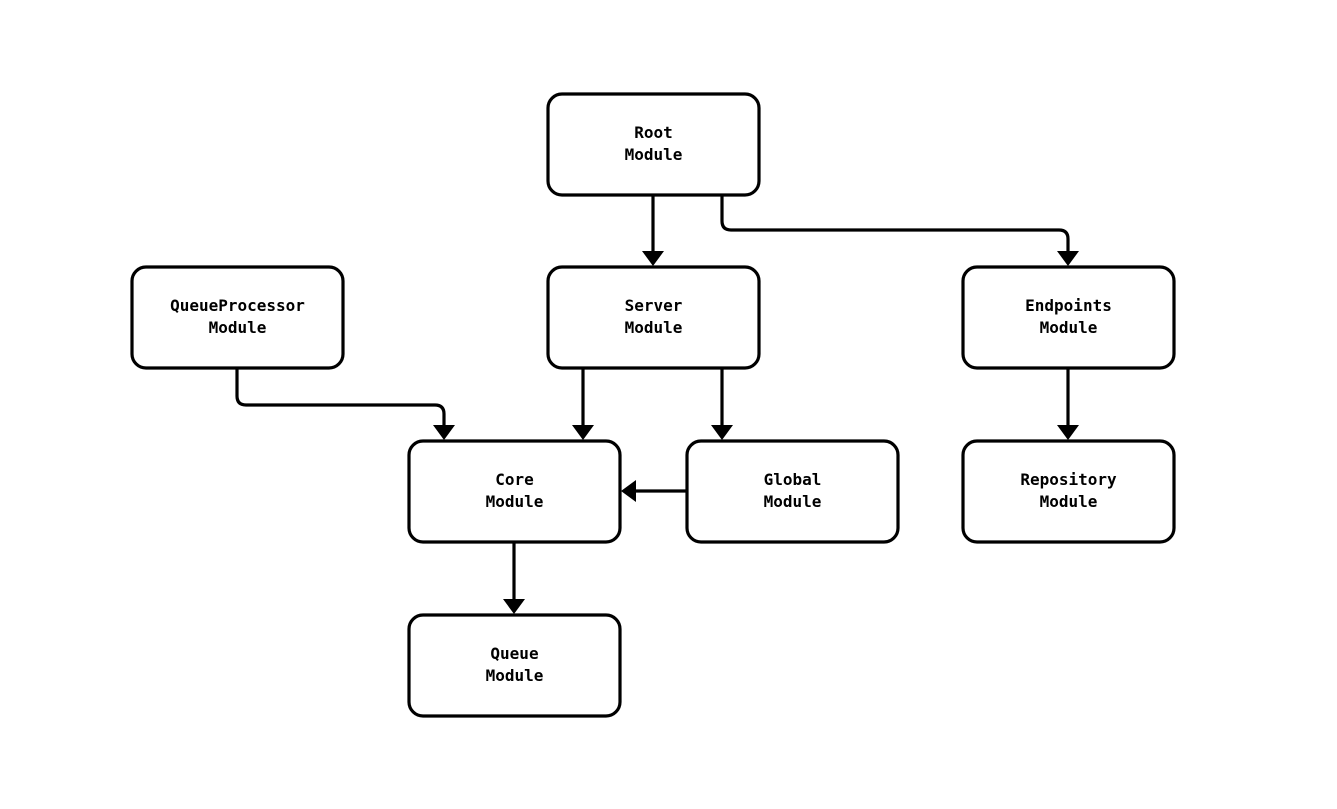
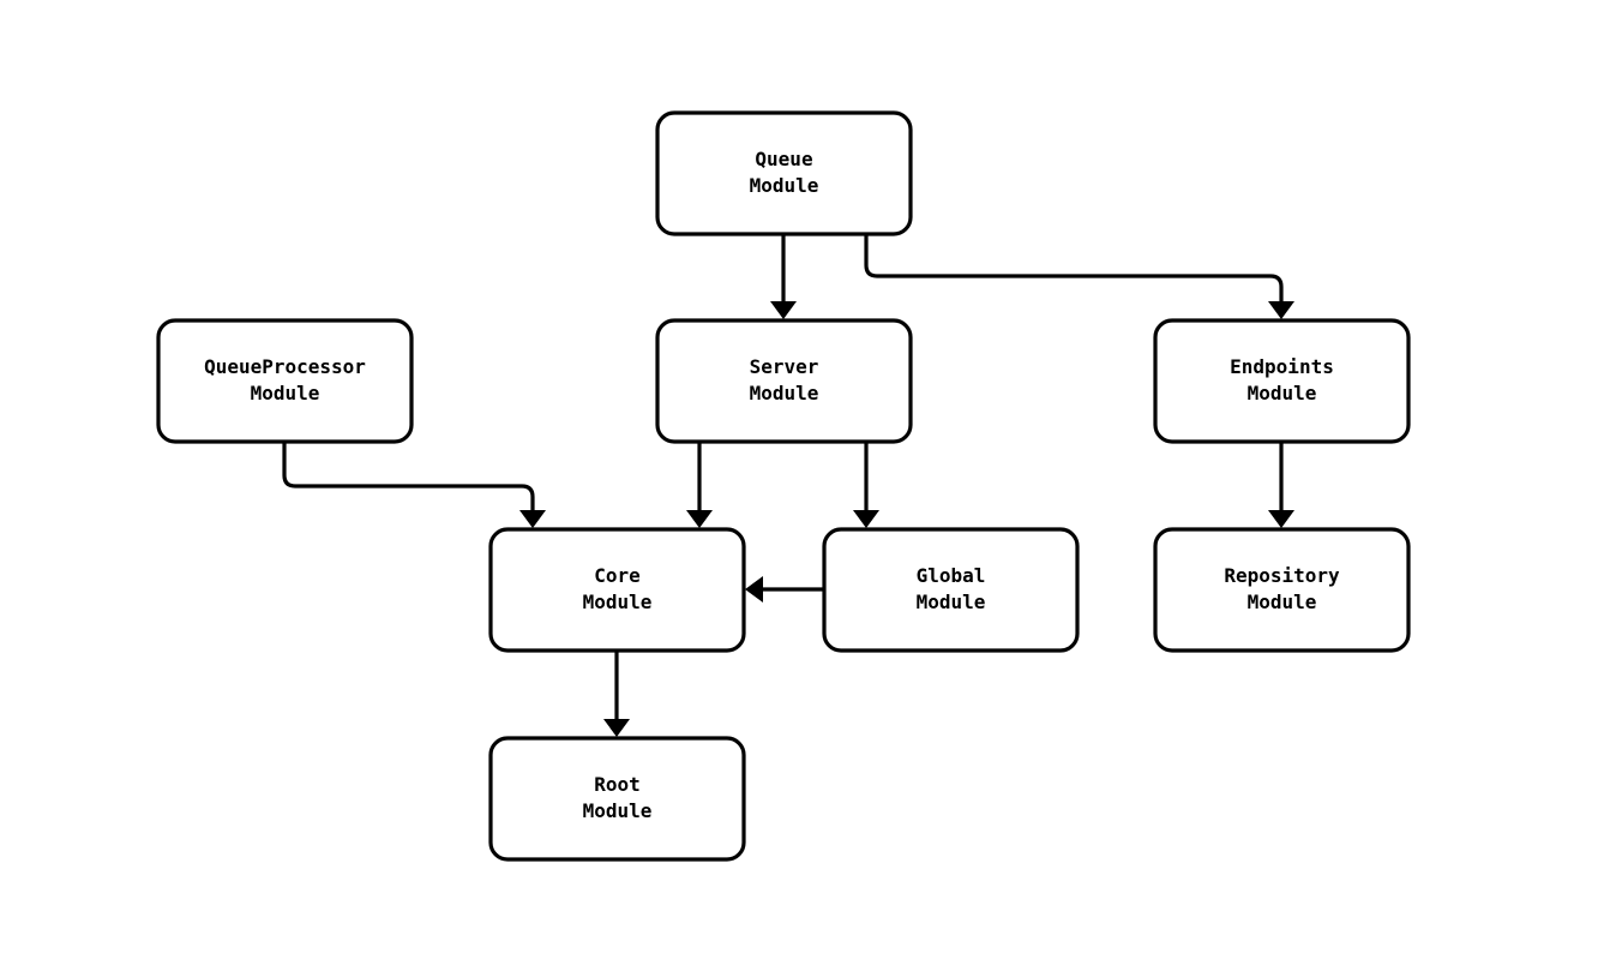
- Root
+ Queue
  Module
  QueueProcessor
  Module
  Server
  Module
  Endpoints
  Module
  Core
  Module
  Global
  Module
  Repository
  Module
- Queue
+ Root
  Module
